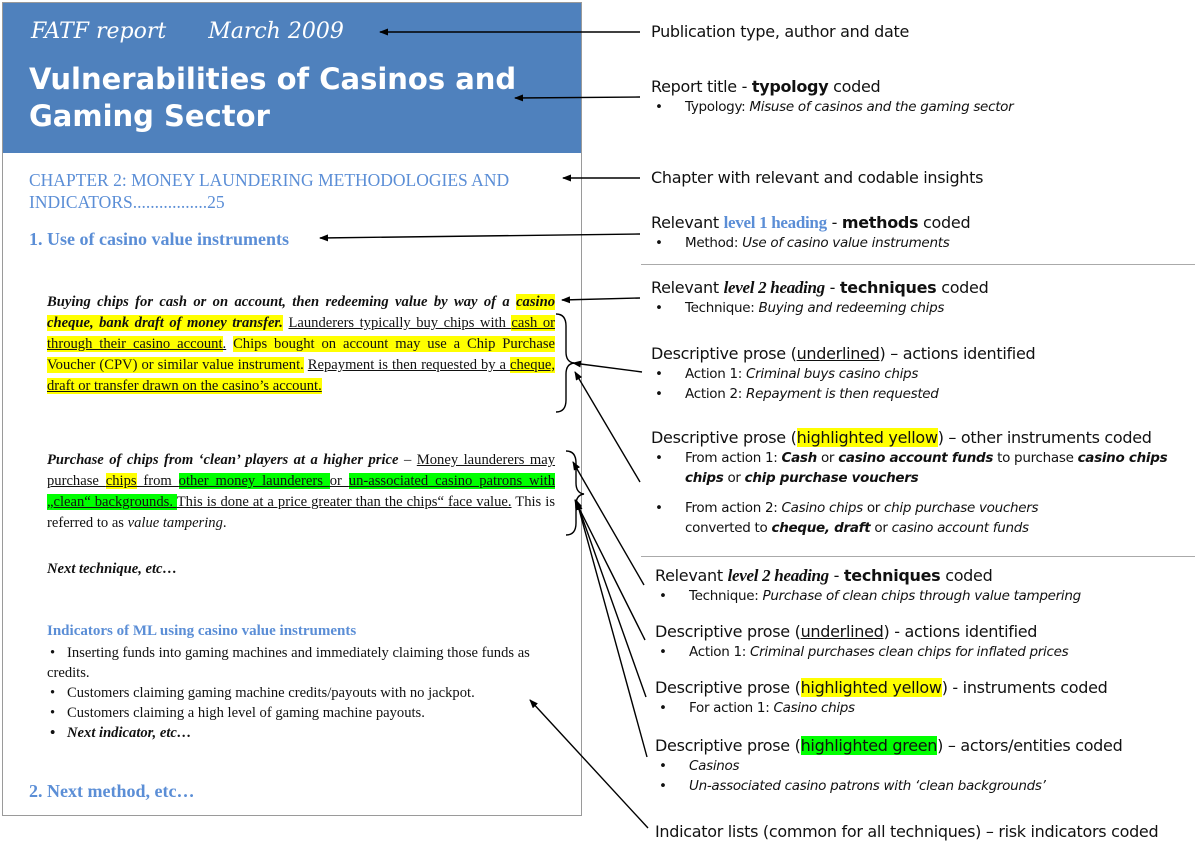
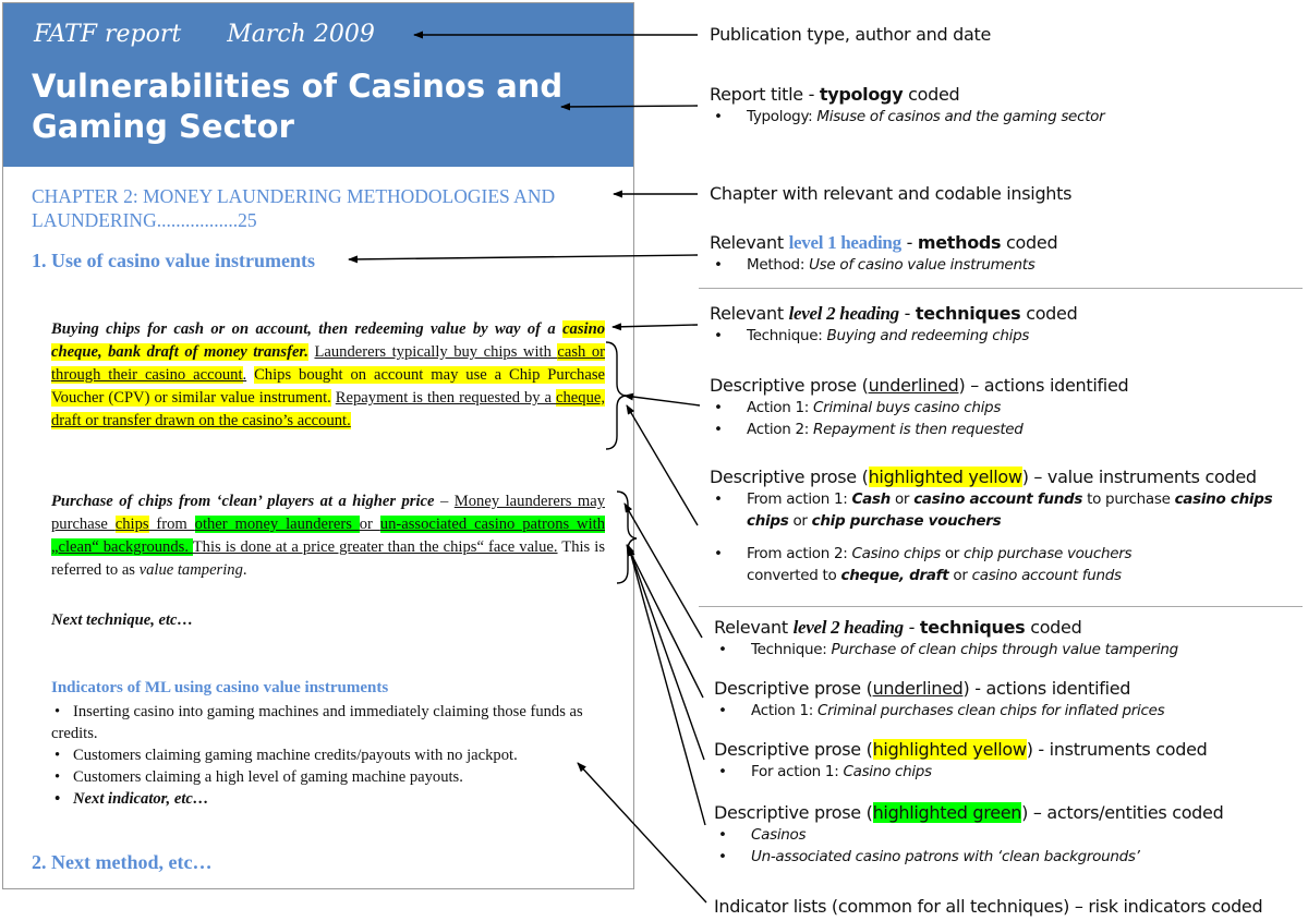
  FATF report March 2009
  Vulnerabilities of Casinos and Gaming Sector
- CHAPTER 2: MONEY LAUNDERING METHODOLOGIES AND INDICATORS.................25
+ CHAPTER 2: MONEY LAUNDERING METHODOLOGIES AND LAUNDERING.................25
  1. Use of casino value instruments
  Buying chips for cash or on account, then redeeming value by way of a casino cheque, bank draft of money transfer. Launderers typically buy chips with cash or through their casino account. Chips bought on account may use a Chip Purchase Voucher (CPV) or similar value instrument. Repayment is then requested by a cheque, draft or transfer drawn on the casino’s account.
  Purchase of chips from ‘clean’ players at a higher price – Money launderers may purchase chips from other money launderers or un-associated casino patrons with „clean“ backgrounds. This is done at a price greater than the chips“ face value. This is referred to as value tampering.
  Next technique, etc…
  Indicators of ML using casino value instruments
- Inserting funds into gaming machines and immediately claiming those funds as credits.
+ Inserting casino into gaming machines and immediately claiming those funds as credits.
  Customers claiming gaming machine credits/payouts with no jackpot.
  Customers claiming a high level of gaming machine payouts.
  Next indicator, etc…
  2. Next method, etc…
  Publication type, author and date
  Report title - typology coded
  Typology: Misuse of casinos and the gaming sector
  Chapter with relevant and codable insights
  Relevant level 1 heading - methods coded
  Method: Use of casino value instruments
  Relevant level 2 heading - techniques coded
  Technique: Buying and redeeming chips
  Descriptive prose (underlined) – actions identified
  Action 1: Criminal buys casino chips
  Action 2: Repayment is then requested
- Descriptive prose (highlighted yellow) – other instruments coded
+ Descriptive prose (highlighted yellow) – value instruments coded
  From action 1: Cash or casino account funds to purchase casino chips
  chips or chip purchase vouchers
  From action 2: Casino chips or chip purchase vouchers
  converted to cheque, draft or casino account funds
  Relevant level 2 heading - techniques coded
  Technique: Purchase of clean chips through value tampering
  Descriptive prose (underlined) - actions identified
  Action 1: Criminal purchases clean chips for inflated prices
  Descriptive prose (highlighted yellow) - instruments coded
  For action 1: Casino chips
  Descriptive prose (highlighted green) – actors/entities coded
  Casinos
  Un-associated casino patrons with ‘clean backgrounds’
  Indicator lists (common for all techniques) – risk indicators coded
